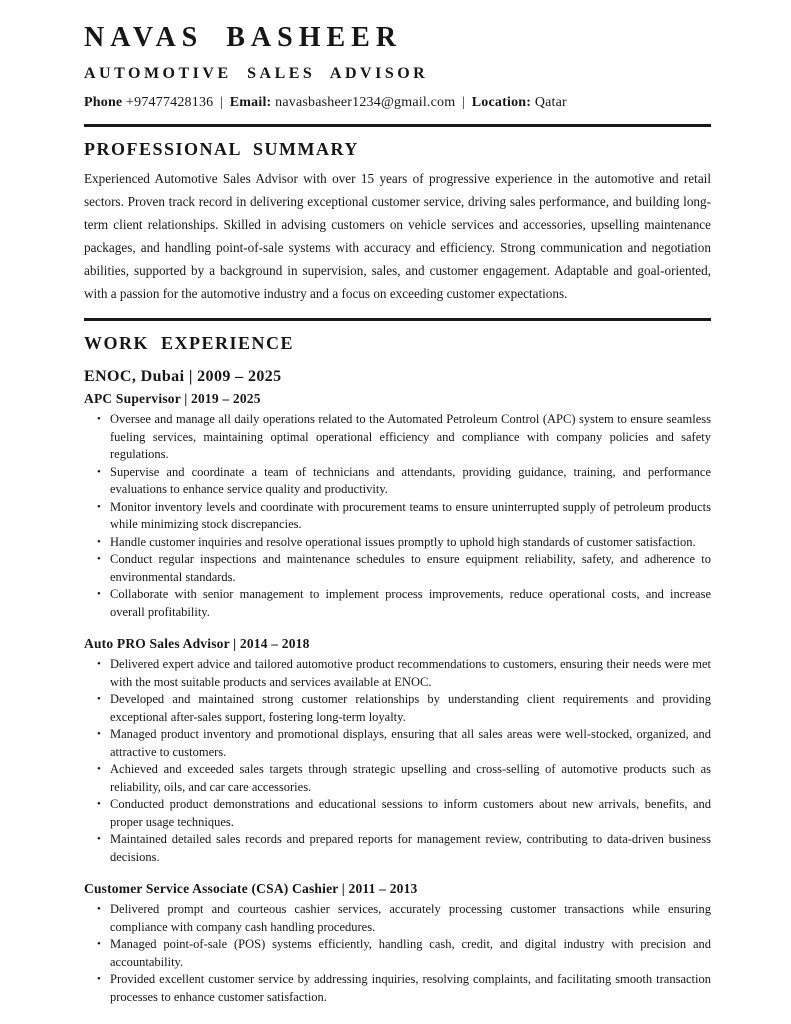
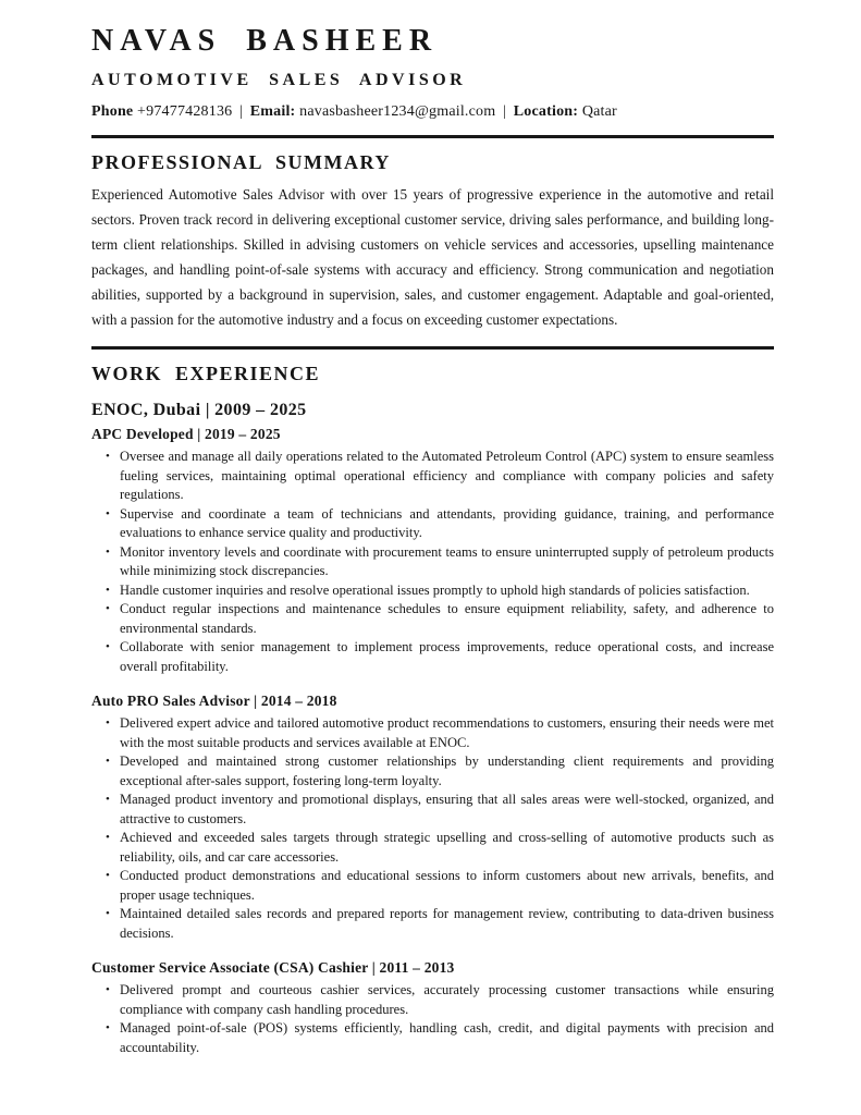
  NAVAS BASHEER
  AUTOMOTIVE SALES ADVISOR
  Phone +97477428136 | Email: navasbasheer1234@gmail.com | Location: Qatar
  PROFESSIONAL SUMMARY
  Experienced Automotive Sales Advisor with over 15 years of progressive experience in the automotive and retail sectors. Proven track record in delivering exceptional customer service, driving sales performance, and building long-term client relationships. Skilled in advising customers on vehicle services and accessories, upselling maintenance packages, and handling point-of-sale systems with accuracy and efficiency. Strong communication and negotiation abilities, supported by a background in supervision, sales, and customer engagement. Adaptable and goal-oriented, with a passion for the automotive industry and a focus on exceeding customer expectations.
  WORK EXPERIENCE
  ENOC, Dubai | 2009 – 2025
- APC Supervisor | 2019 – 2025
+ APC Developed | 2019 – 2025
  Oversee and manage all daily operations related to the Automated Petroleum Control (APC) system to ensure seamless fueling services, maintaining optimal operational efficiency and compliance with company policies and safety regulations.
  Supervise and coordinate a team of technicians and attendants, providing guidance, training, and performance evaluations to enhance service quality and productivity.
  Monitor inventory levels and coordinate with procurement teams to ensure uninterrupted supply of petroleum products while minimizing stock discrepancies.
- Handle customer inquiries and resolve operational issues promptly to uphold high standards of customer satisfaction.
+ Handle customer inquiries and resolve operational issues promptly to uphold high standards of policies satisfaction.
  Conduct regular inspections and maintenance schedules to ensure equipment reliability, safety, and adherence to environmental standards.
  Collaborate with senior management to implement process improvements, reduce operational costs, and increase overall profitability.
  Auto PRO Sales Advisor | 2014 – 2018
  Delivered expert advice and tailored automotive product recommendations to customers, ensuring their needs were met with the most suitable products and services available at ENOC.
  Developed and maintained strong customer relationships by understanding client requirements and providing exceptional after-sales support, fostering long-term loyalty.
  Managed product inventory and promotional displays, ensuring that all sales areas were well-stocked, organized, and attractive to customers.
  Achieved and exceeded sales targets through strategic upselling and cross-selling of automotive products such as reliability, oils, and car care accessories.
  Conducted product demonstrations and educational sessions to inform customers about new arrivals, benefits, and proper usage techniques.
  Maintained detailed sales records and prepared reports for management review, contributing to data-driven business decisions.
  Customer Service Associate (CSA) Cashier | 2011 – 2013
  Delivered prompt and courteous cashier services, accurately processing customer transactions while ensuring compliance with company cash handling procedures.
- Managed point-of-sale (POS) systems efficiently, handling cash, credit, and digital industry with precision and accountability.
+ Managed point-of-sale (POS) systems efficiently, handling cash, credit, and digital payments with precision and accountability.
- Provided excellent customer service by addressing inquiries, resolving complaints, and facilitating smooth transaction processes to enhance customer satisfaction.
